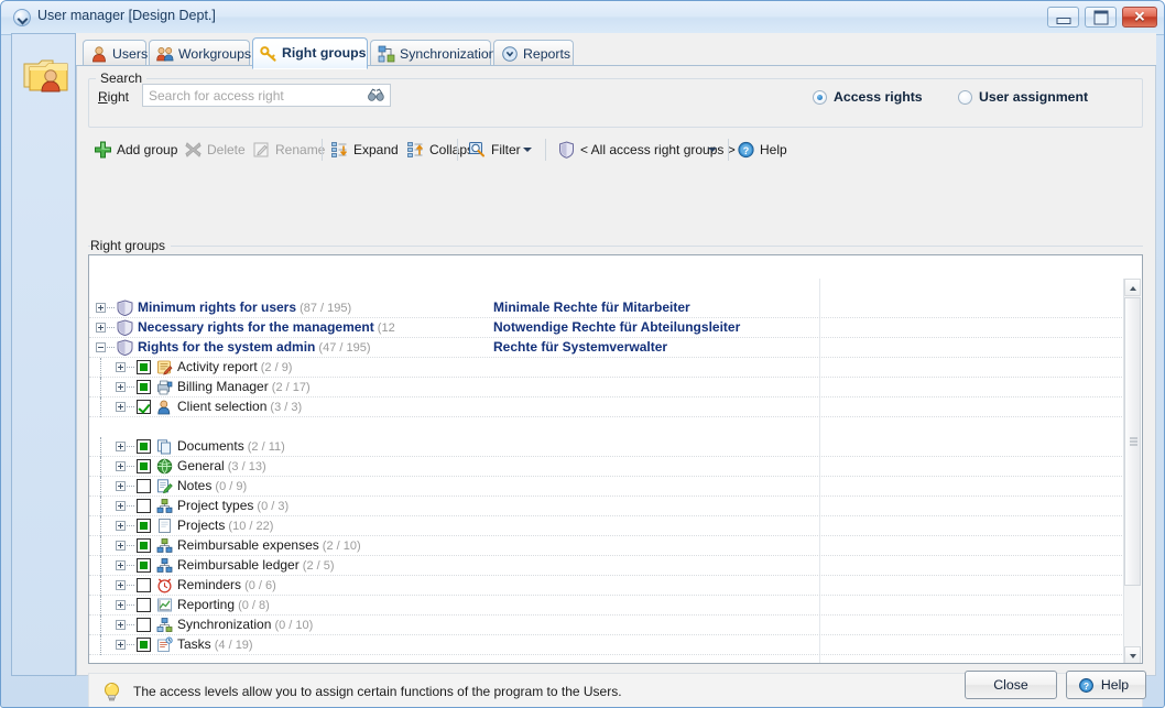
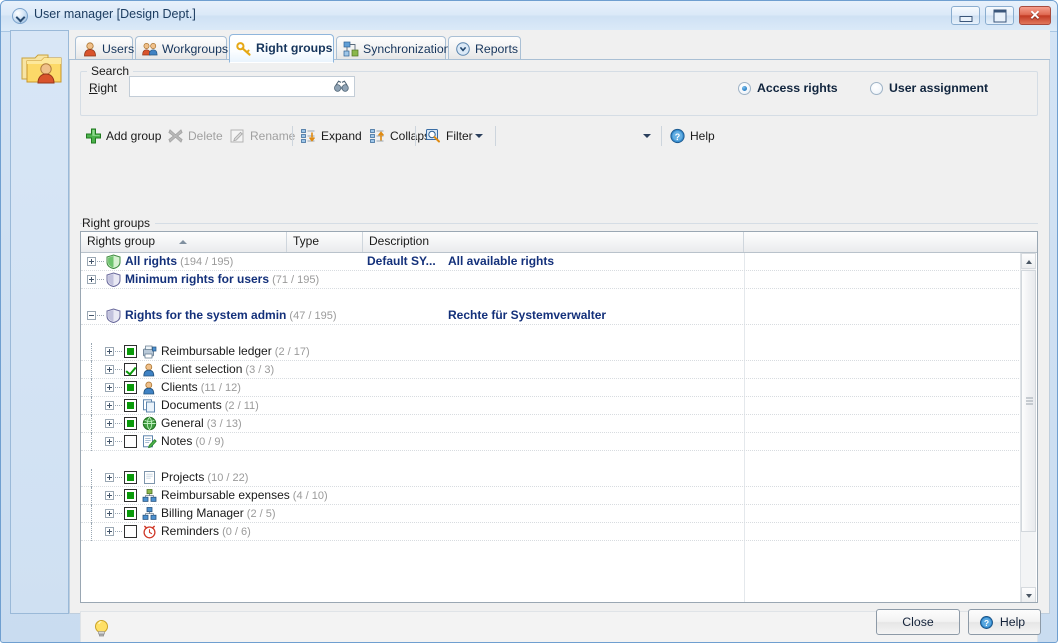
  User manager [Design Dept.]
  ✕
  Users
  Workgroups
  Right groups
  Synchronizatio
  Reports
  Search
  Right
- Search for access right
  Access rights
  User assignment
  Add group
  Delete
  Renam
  Expand
  Filter
- < All access right groups >
  ?
  Help
  Right groups
+ Rights group
+ Type
+ Description
+ All rights (194 / 195)
+ Default SY...
+ All available rights
- Minimum rights for users (87 / 195)
+ Minimum rights for users (71 / 195)
- Minimale Rechte für Mitarbeiter
- Necessary rights for the management (12
- Notwendige Rechte für Abteilungsleiter
  Rights for the system admin (47 / 195)
  Rechte für Systemverwalter
- Activity report (2 / 9)
- Billing Manager (2 / 17)
+ Reimbursable ledger (2 / 17)
  Client selection (3 / 3)
+ Clients (11 / 12)
  Documents (2 / 11)
  General (3 / 13)
  Notes (0 / 9)
- Project types (0 / 3)
  Projects (10 / 22)
- Reimbursable expenses (2 / 10)
+ Reimbursable expenses (4 / 10)
- Reimbursable ledger (2 / 5)
+ Billing Manager (2 / 5)
  Reminders (0 / 6)
- Reporting (0 / 8)
- Synchronization (0 / 10)
- Tasks (4 / 19)
- The access levels allow you to assign certain functions of the program to the Users.
  Close
  ?
  Help
